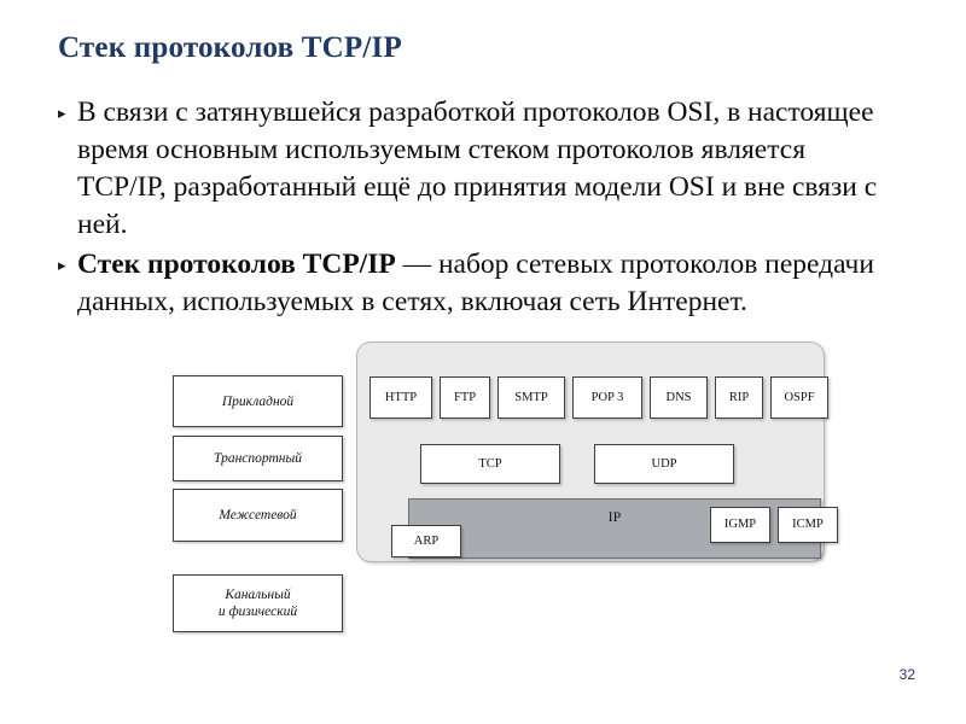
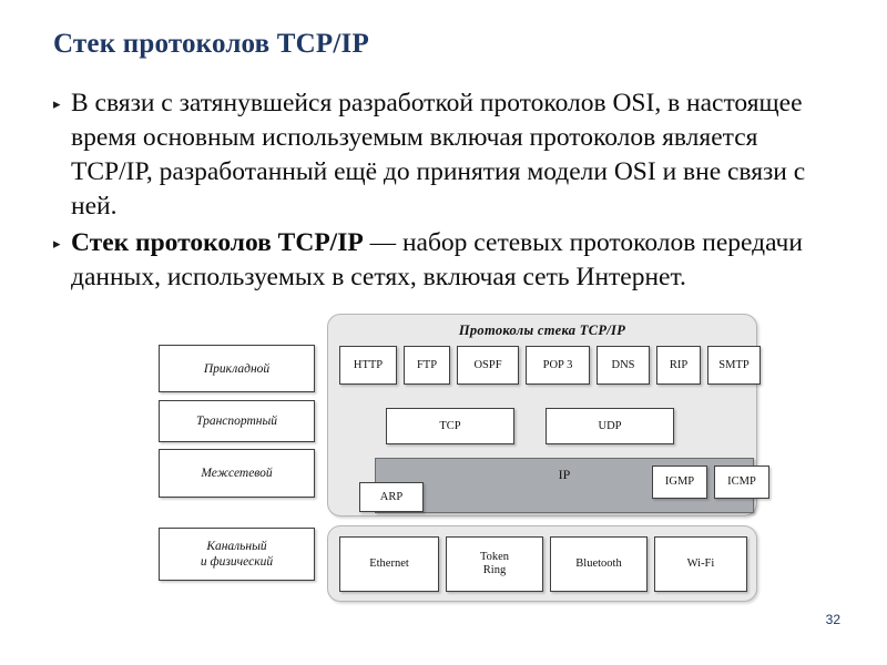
  Стек протоколов TCP/IP
  ▸
- В связи с затянувшейся разработкой протоколов OSI, в настоящее время основным используемым стеком протоколов является TCP/IP, разработанный ещё до принятия модели OSI и вне связи с ней.
+ В связи с затянувшейся разработкой протоколов OSI, в настоящее время основным используемым включая протоколов является TCP/IP, разработанный ещё до принятия модели OSI и вне связи с ней.
  ▸
  Стек протоколов TCP/IP — набор сетевых протоколов передачи данных, используемых в сетях, включая сеть Интернет.
  Прикладной
  Транспортный
  Межсетевой
  Канальный
  и физический
+ Протоколы стека TCP/IP
  HTTP
  FTP
- SMTP
+ OSPF
  POP 3
  DNS
  RIP
- OSPF
+ SMTP
  TCP
  UDP
  IP
  ARP
  IGMP
  ICMP
+ Ethernet
+ Token
+ Ring
+ Bluetooth
+ Wi-Fi
  32
